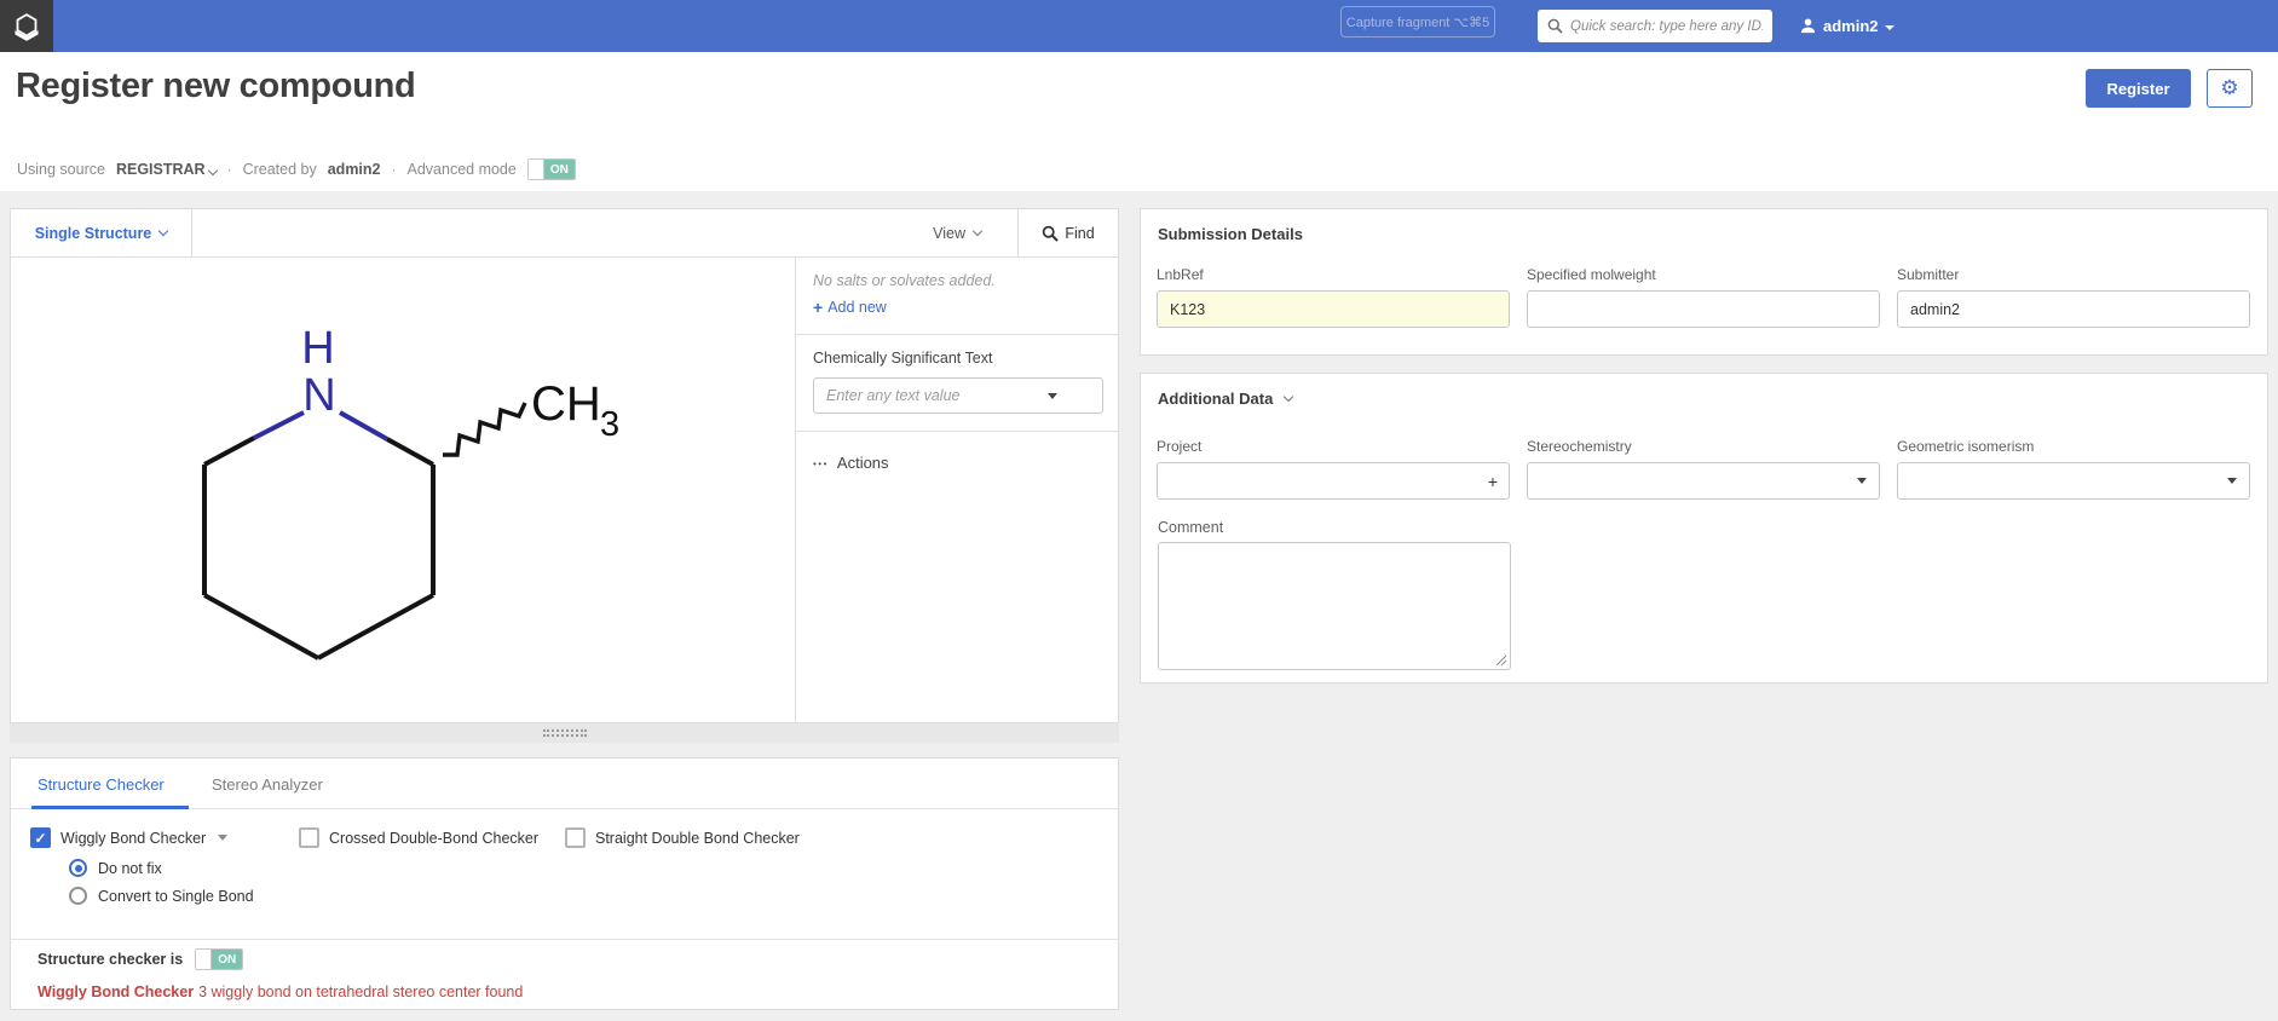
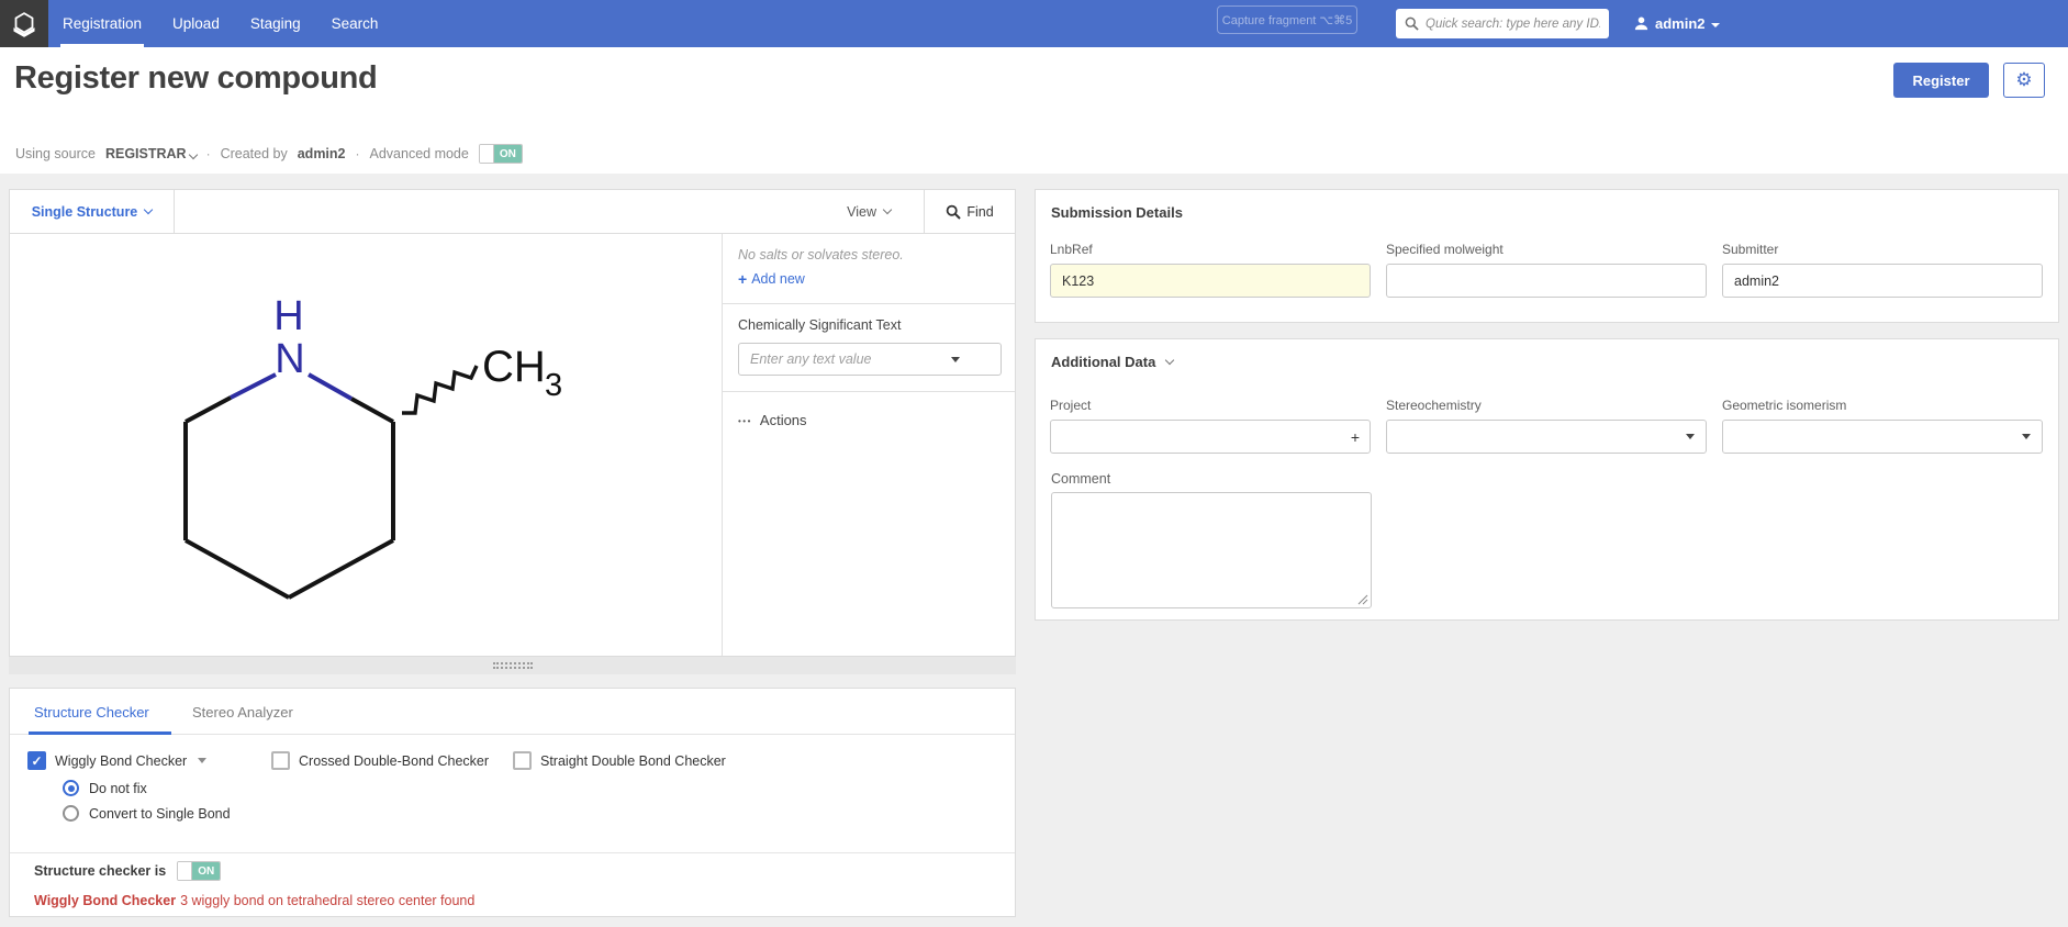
+ Registration
+ Upload
+ Staging
+ Search
  Capture fragment ⌥⌘5
  Quick search: type here any ID
  admin2
  Register new compound
  Using source
  REGISTRAR
  ·
  Created by
  admin2
  ·
  Advanced mode
  ON
  Register
  ⚙
  Single Structure
  View
  Find
  H
  N
  CH
  3
- No salts or solvates added.
+ No salts or solvates stereo.
  +
  Add new
  Chemically Significant Text
  Enter any text value
  •••
  Actions
  Structure Checker
  Stereo Analyzer
  ✓
  Wiggly Bond Checker
  Crossed Double-Bond Checker
  Straight Double Bond Checker
  Do not fix
  Convert to Single Bond
  Structure checker is
  ON
  Wiggly Bond Checker 3 wiggly bond on tetrahedral stereo center found
  Submission Details
  LnbRef
  K123
  Specified molweight
  Submitter
  admin2
  Additional Data
  Project
  +
  Stereochemistry
  Geometric isomerism
  Comment
